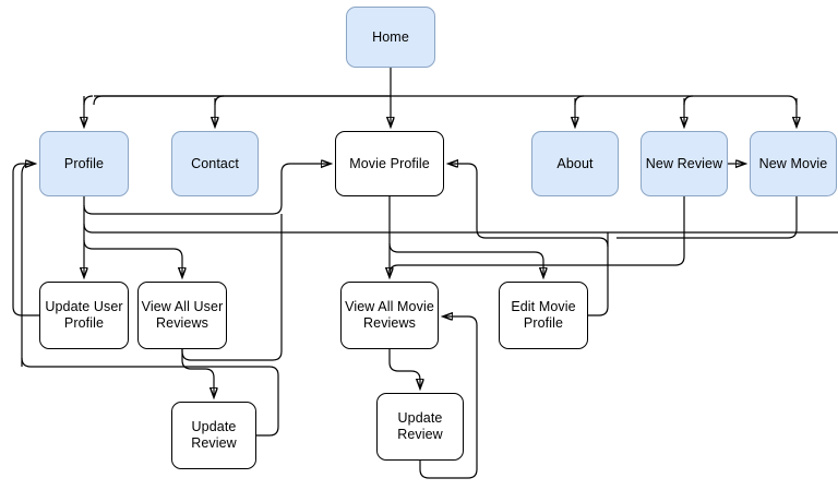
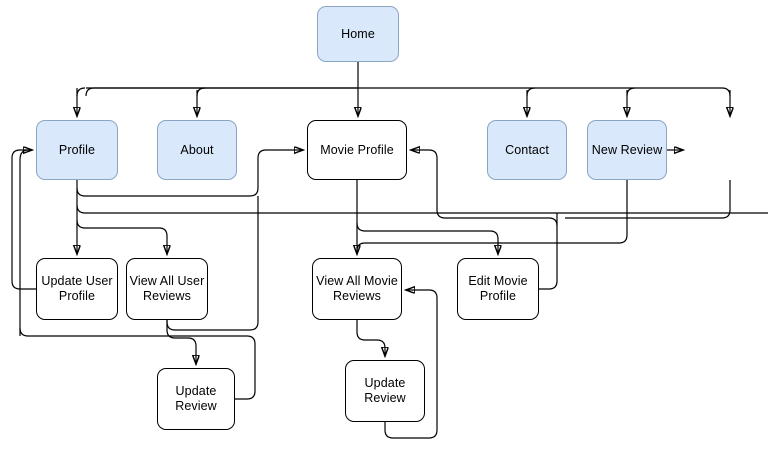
  Home
  Profile
- Contact
+ About
  Movie Profile
- About
+ Contact
  New Review
- New Movie
  Update User
  Profile
  View All User
  Reviews
  View All Movie
  Reviews
  Edit Movie
  Profile
  Update
  Review
  Update
  Review
